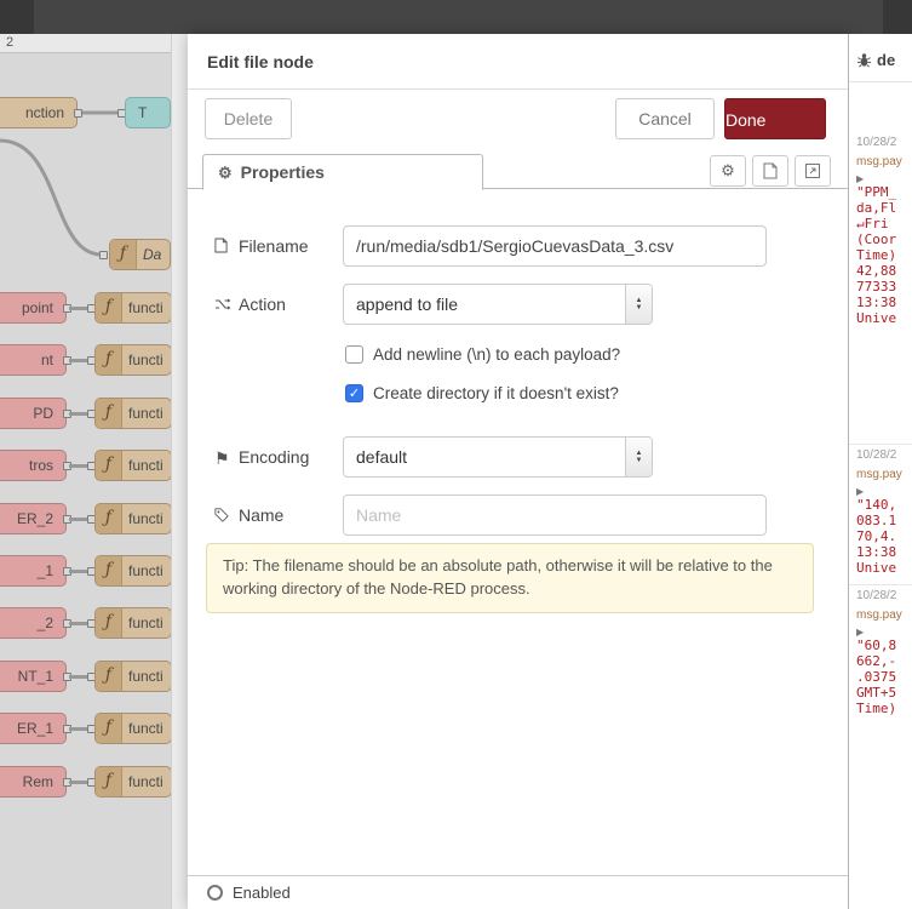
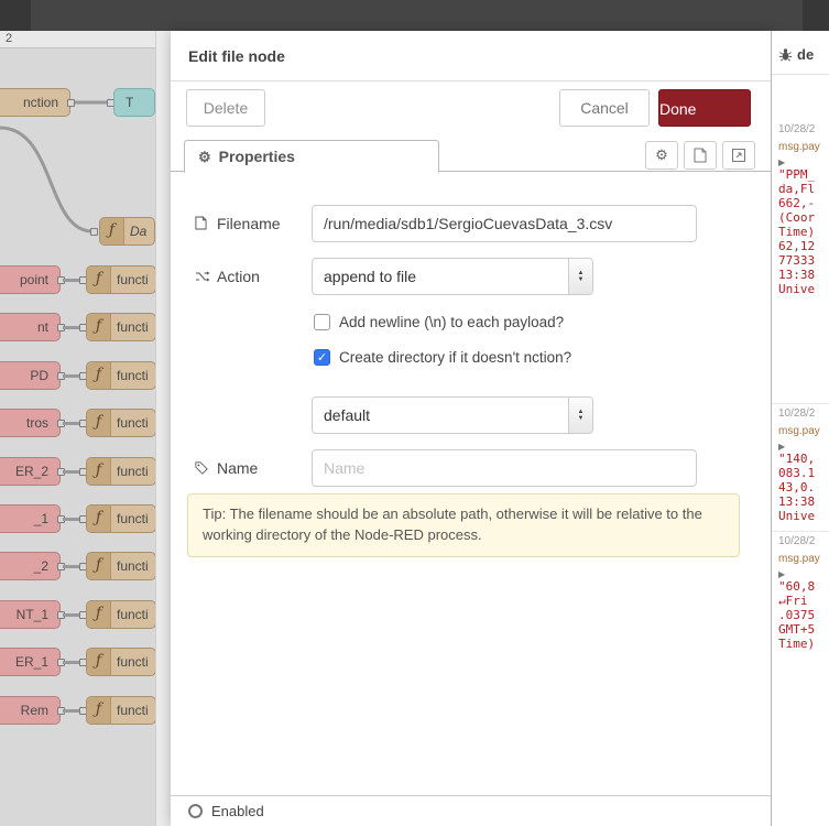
  nction
  T
  ƒ
  Da
  point
  ƒ
  functi
  nt
  ƒ
  functi
  PD
  ƒ
  functi
  tros
  ƒ
  functi
  ER_2
  ƒ
  functi
  _1
  ƒ
  functi
  _2
  ƒ
  functi
  NT_1
  ƒ
  functi
  ER_1
  ƒ
  functi
  Rem
  ƒ
  functi
  2
  Edit file node
  Delete
  Cancel
  Done
  ⚙ Properties
  ⚙
  Filename
  /run/media/sdb1/SergioCuevasData_3.csv
  Action
  append to file
  Add newline (\n) to each payload?
  ✓
- Create directory if it doesn't exist?
+ Create directory if it doesn't nction?
- ⚑ Encoding
  default
  Name
  Name
  Tip: The filename should be an absolute path, otherwise it will be relative to the working directory of the Node-RED process.
  Enabled
  de
  10/28/2
  msg.pay
  ▶
  "PPM_
  da,Fl
- ↵Fri
+ 662,-
  (Coor
  Time)
- 42,88
+ 62,12
  77333
  13:38
  Unive
  10/28/2
  msg.pay
  ▶
  "140,
  083.1
- 70,4.
+ 43,0.
  13:38
  Unive
  10/28/2
  msg.pay
  ▶
  "60,8
- 662,-
+ ↵Fri
  .0375
  GMT+5
  Time)
